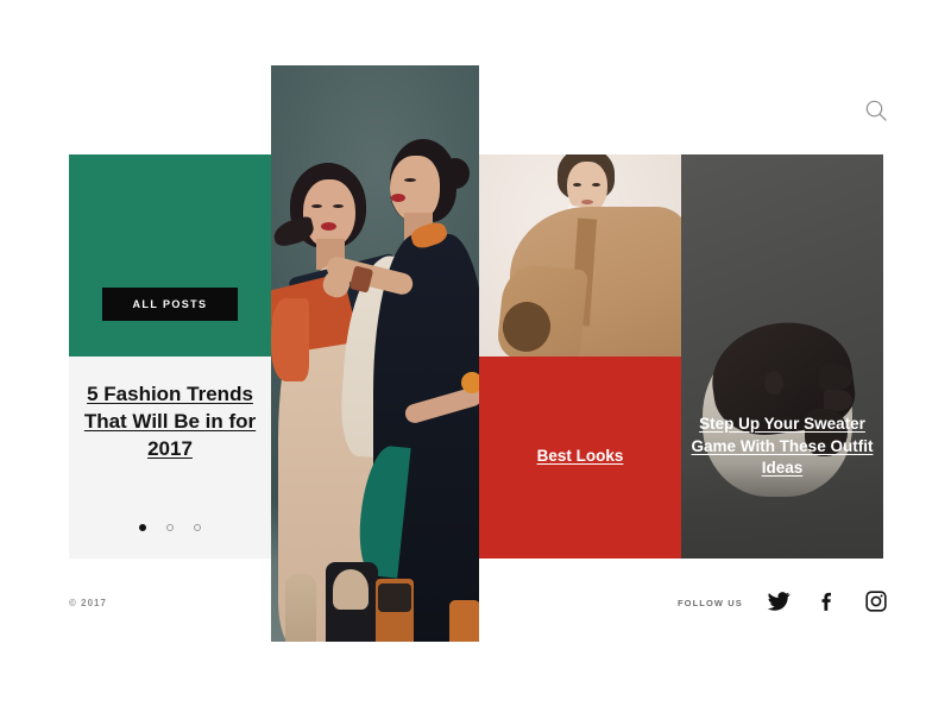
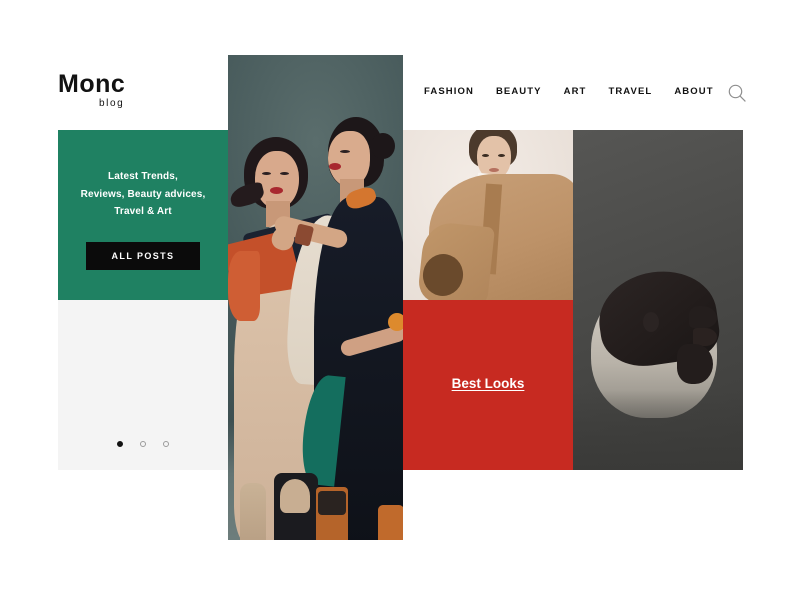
+ Monc
+ blog
+ FASHION
+ BEAUTY
+ ART
+ TRAVEL
+ ABOUT
+ Latest Trends,
+ Reviews, Beauty advices,
+ Travel & Art
  ALL POSTS
- 5 Fashion Trends That Will Be in for 2017
  Best Looks
- Step Up Your Sweater Game With These Outfit Ideas
- © 2017
- FOLLOW US
